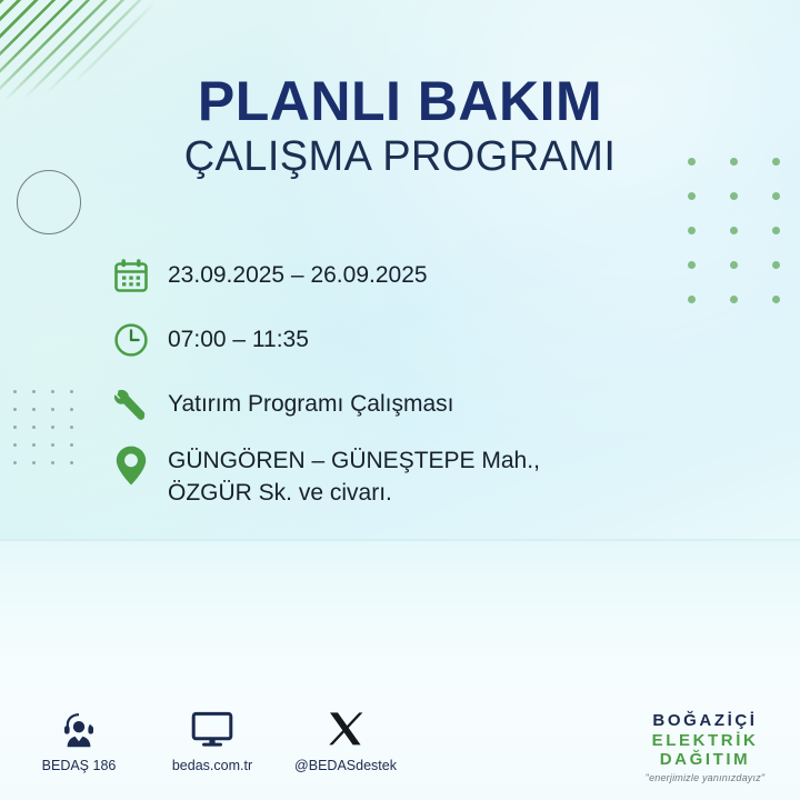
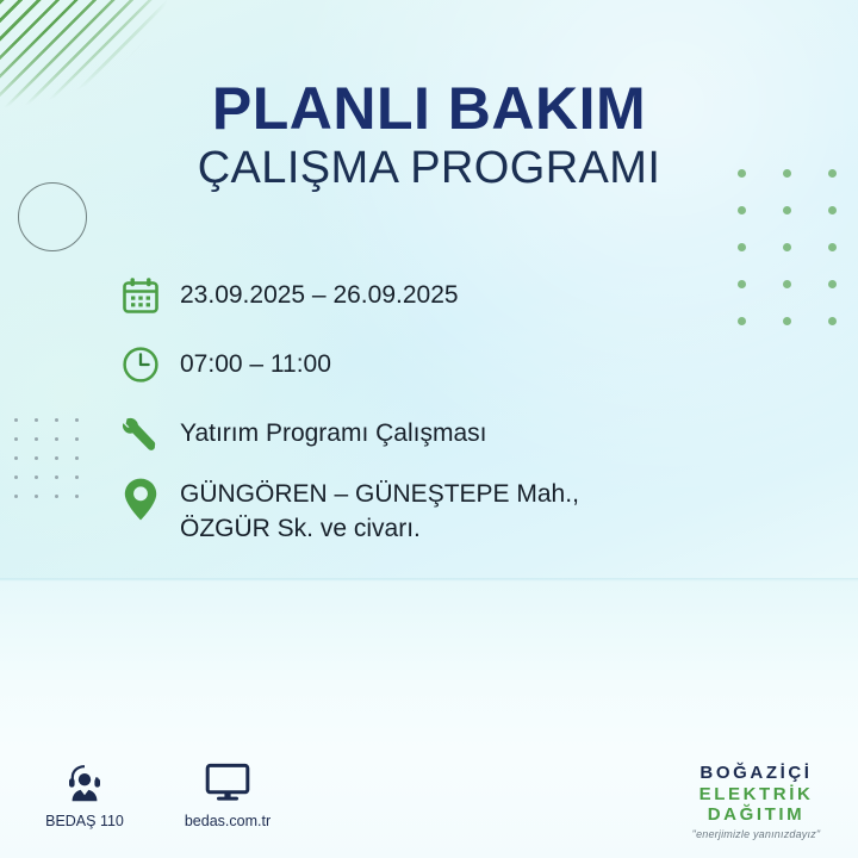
  PLANLI BAKIM
  ÇALIŞMA PROGRAMI
  23.09.2025 – 26.09.2025
- 07:00 – 11:35
+ 07:00 – 11:00
  Yatırım Programı Çalışması
  GÜNGÖREN – GÜNEŞTEPE Mah.,
  ÖZGÜR Sk. ve civarı.
- BEDAŞ 186
+ BEDAŞ 110
  bedas.com.tr
- @BEDASdestek
  BOĞAZİÇİ
  ELEKTRİK
  DAĞITIM
  "enerjimizle yanınızdayız"
